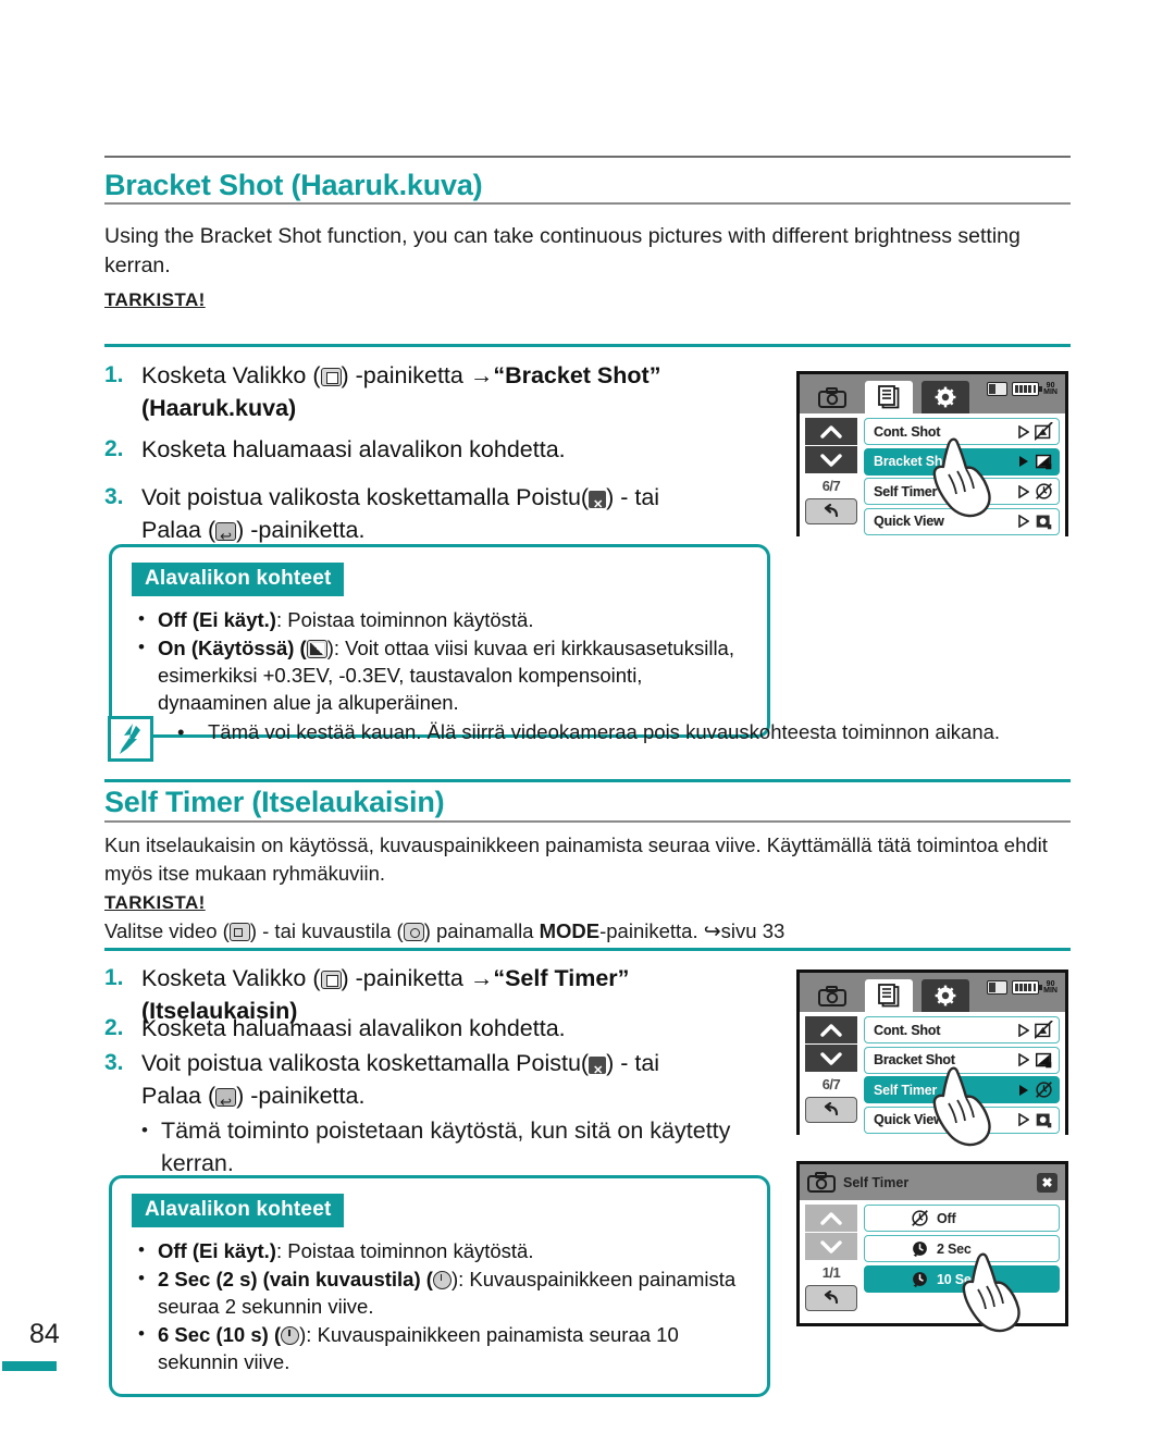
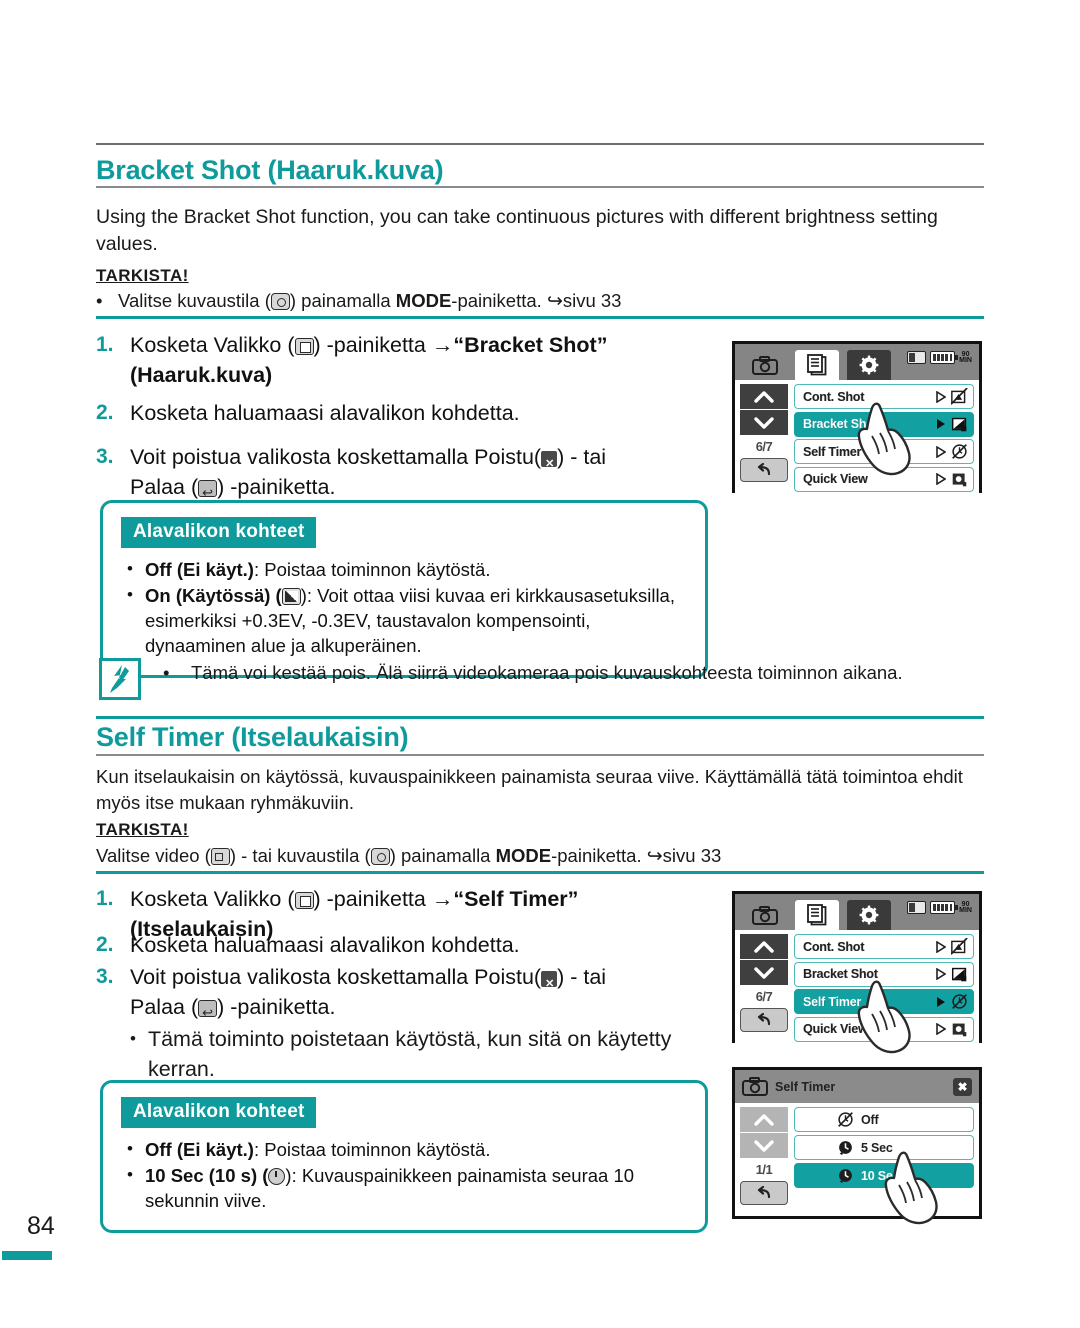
  Bracket Shot (Haaruk.kuva)
- Using the Bracket Shot function, you can take continuous pictures with different brightness setting kerran.
+ Using the Bracket Shot function, you can take continuous pictures with different brightness setting values.
  TARKISTA!
+ • Valitse kuvaustila ( ) painamalla MODE-painiketta. ↪sivu 33
  1.
  Kosketa Valikko ( ) -painiketta →“Bracket Shot”
  (Haaruk.kuva)
  2.
  Kosketa haluamaasi alavalikon kohdetta.
  3.
  Voit poistua valikosta koskettamalla Poistu( ) - tai
  Palaa ( ) -painiketta.
  Alavalikon kohteet
  Off (Ei käyt.): Poistaa toiminnon käytöstä.
  On (Käytössä) ( ): Voit ottaa viisi kuvaa eri kirkkausasetuksilla, esimerkiksi +0.3EV, -0.3EV, taustavalon kompensointi, dynaaminen alue ja alkuperäinen.
  •
- Tämä voi kestää kauan. Älä siirrä videokameraa pois kuvauskohteesta toiminnon aikana.
+ Tämä voi kestää pois. Älä siirrä videokameraa pois kuvauskohteesta toiminnon aikana.
  Self Timer (Itselaukaisin)
  Kun itselaukaisin on käytössä, kuvauspainikkeen painamista seuraa viive. Käyttämällä tätä toimintoa ehdit myös itse mukaan ryhmäkuviin.
  TARKISTA!
  Valitse video ( ) - tai kuvaustila ( ) painamalla MODE-painiketta. ↪sivu 33
  1.
  Kosketa Valikko ( ) -painiketta →“Self Timer”
  (Itselaukaisin)
  2.
  Kosketa haluamaasi alavalikon kohdetta.
  3.
  Voit poistua valikosta koskettamalla Poistu( ) - tai
  Palaa ( ) -painiketta.
  •
  Tämä toiminto poistetaan käytöstä, kun sitä on käytetty kerran.
  Alavalikon kohteet
  Off (Ei käyt.): Poistaa toiminnon käytöstä.
- 2 Sec (2 s) (vain kuvaustila) ( ): Kuvauspainikkeen painamista seuraa 2 sekunnin viive.
- 6 Sec (10 s) ( ): Kuvauspainikkeen painamista seuraa 10 sekunnin viive.
+ 10 Sec (10 s) ( ): Kuvauspainikkeen painamista seuraa 10 sekunnin viive.
  6/7
  Cont. Shot
  Bracket Sh
  Self Timer
  Quick View
  6/7
  Cont. Shot
  Bracket Shot
  Self Timer
  Quick Vie
  Self Timer
  ✖
  1/1
  Off
- 2 Sec
+ 5 Sec
  ✓
  10 Se
  84
